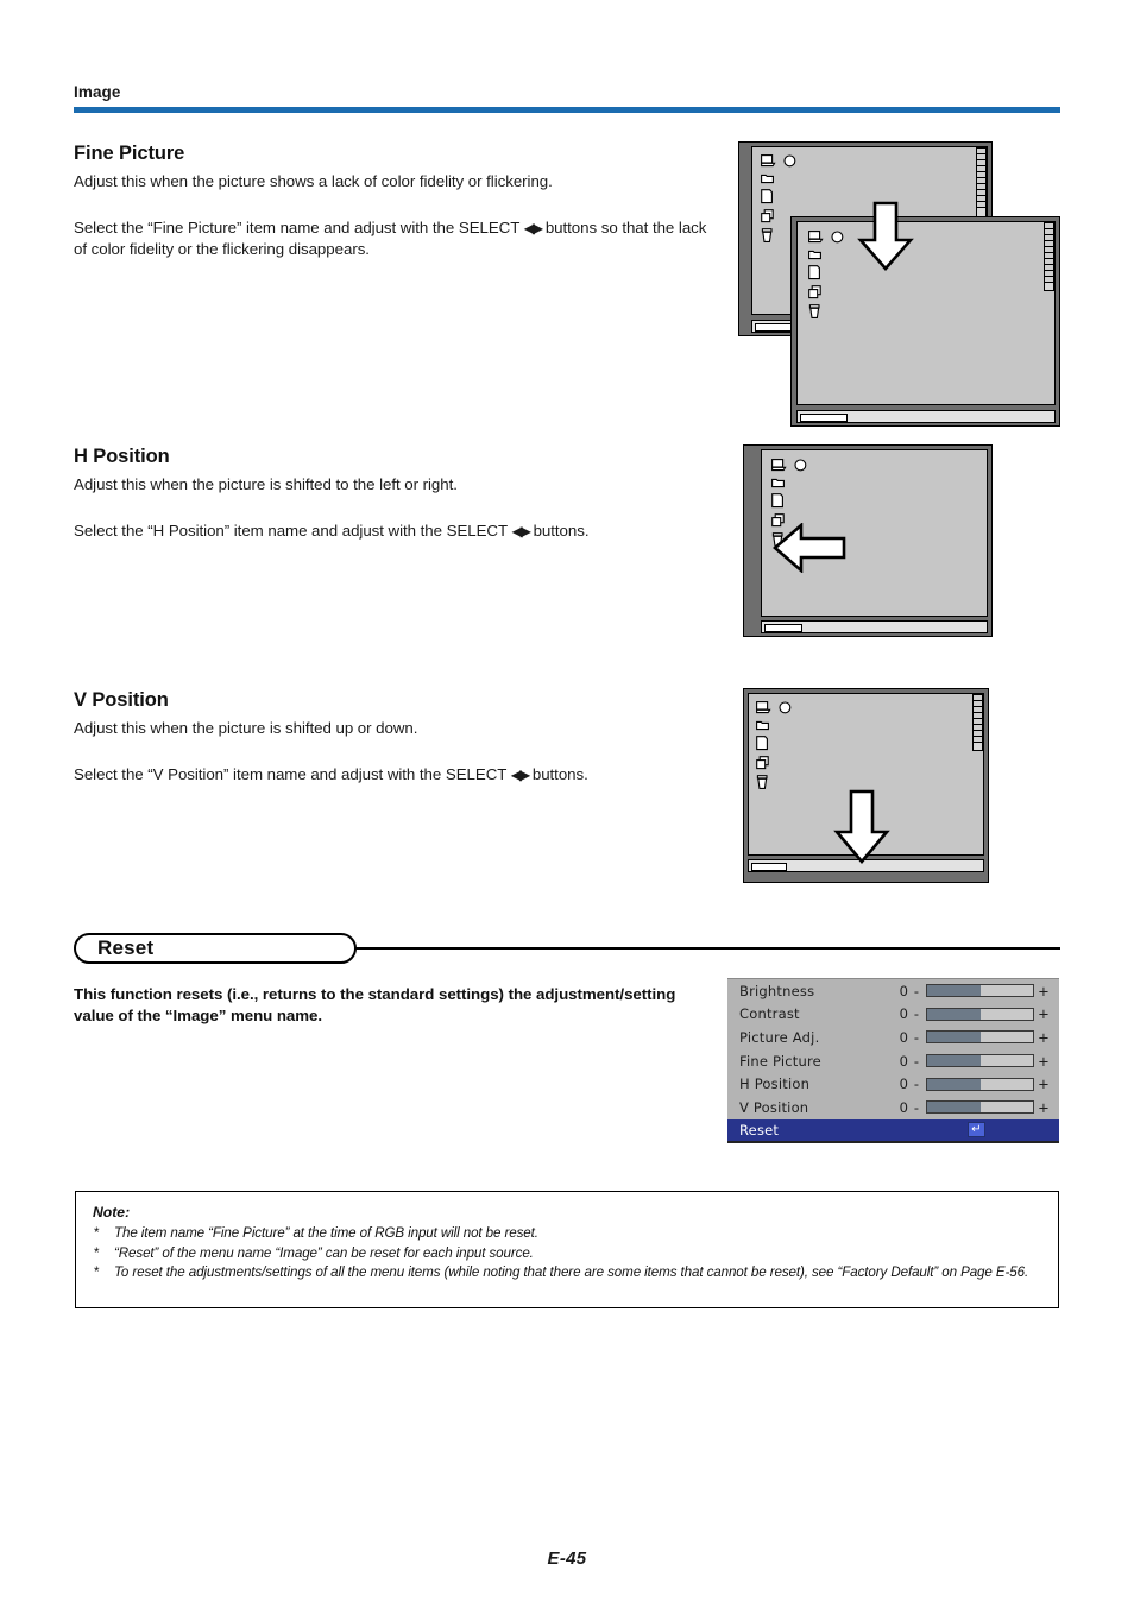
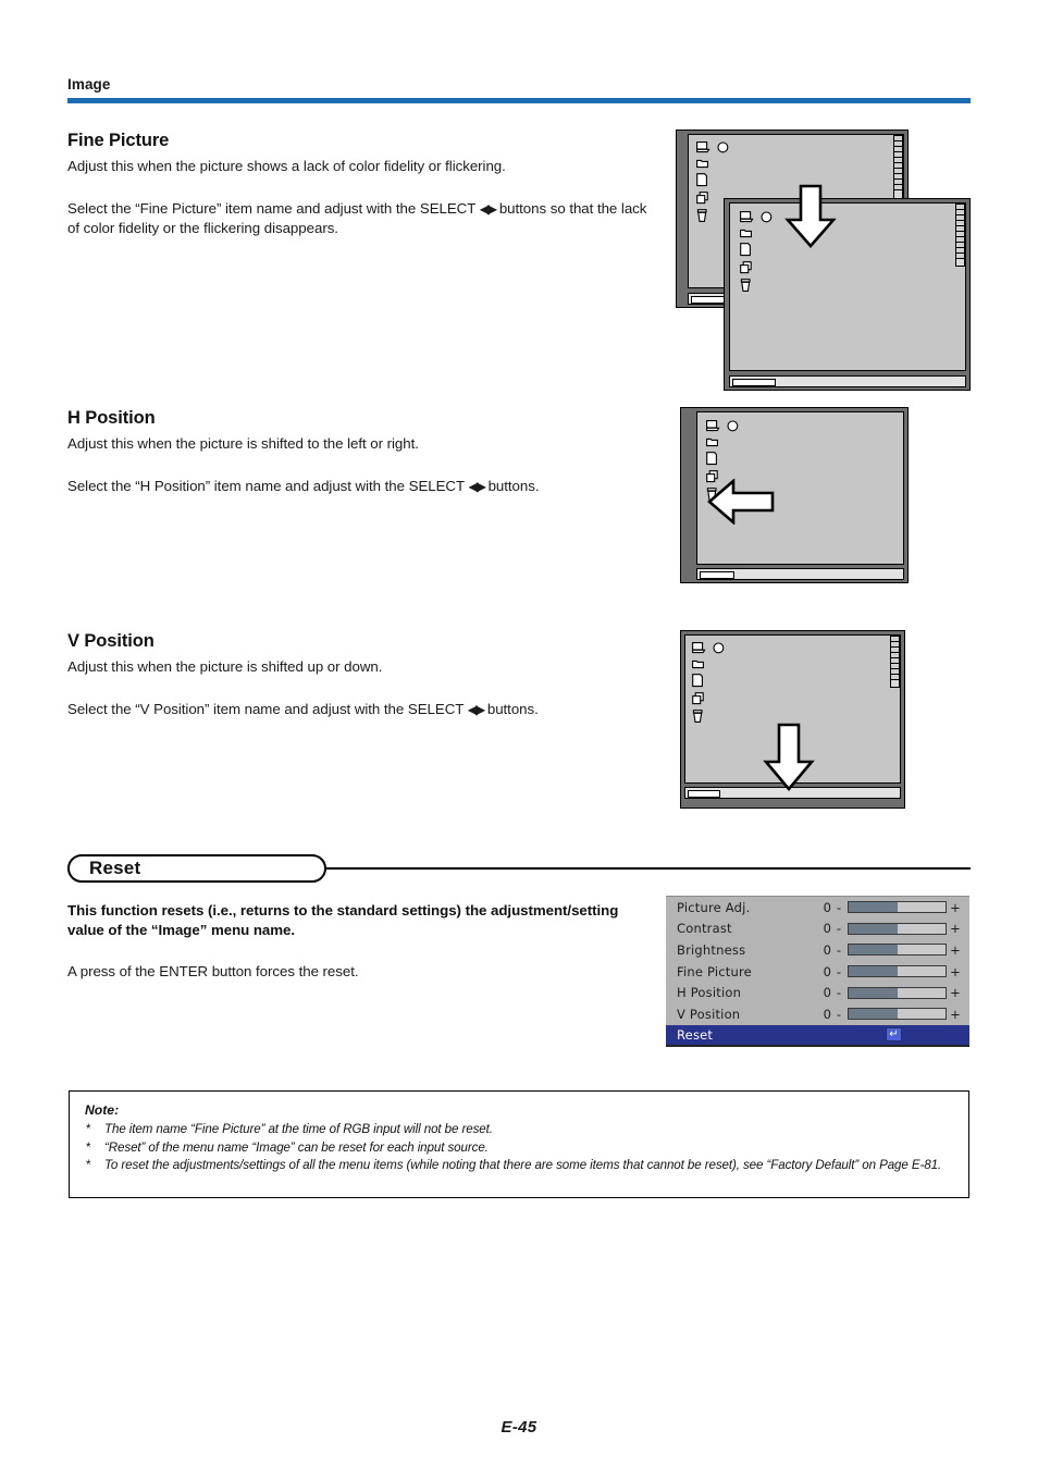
  Image
  Fine Picture
  Adjust this when the picture shows a lack of color fidelity or flickering.
  Select the “Fine Picture” item name and adjust with the SELECT ◀▶ buttons so that the lack of color fidelity or the flickering disappears.
  H Position
  Adjust this when the picture is shifted to the left or right.
  Select the “H Position” item name and adjust with the SELECT ◀▶ buttons.
  V Position
  Adjust this when the picture is shifted up or down.
  Select the “V Position” item name and adjust with the SELECT ◀▶ buttons.
  Reset
  This function resets (i.e., returns to the standard settings) the adjustment/setting value of the “Image” menu name.
+ A press of the ENTER button forces the reset.
  Note:
  *
  The item name “Fine Picture” at the time of RGB input will not be reset.
  *
  “Reset” of the menu name “Image” can be reset for each input source.
  *
- To reset the adjustments/settings of all the menu items (while noting that there are some items that cannot be reset), see “Factory Default” on Page E-56.
+ To reset the adjustments/settings of all the menu items (while noting that there are some items that cannot be reset), see “Factory Default” on Page E-81.
  E-45
- Brightness
+ Picture Adj.
  0
  -
  +
  Contrast
  0
  -
  +
- Picture Adj.
+ Brightness
  0
  -
  +
  Fine Picture
  0
  -
  +
  H Position
  0
  -
  +
  V Position
  0
  -
  +
  Reset
  ↵
